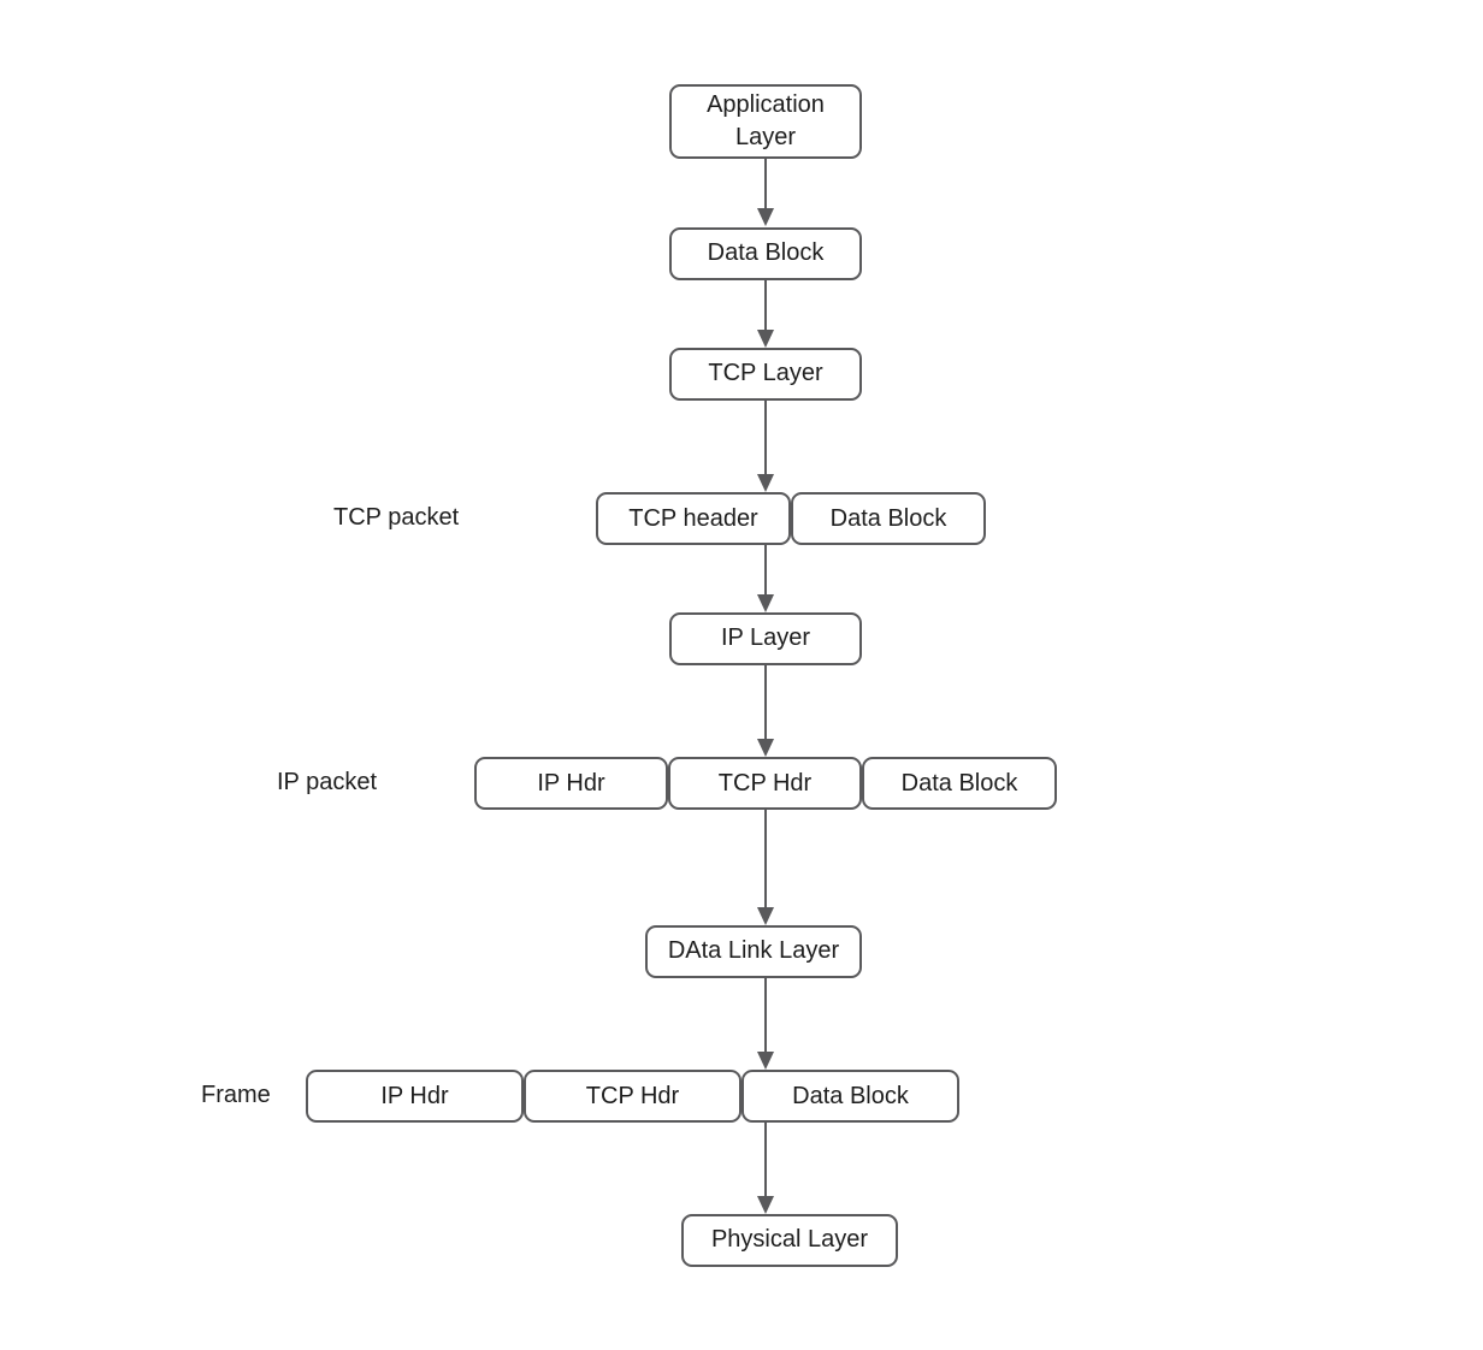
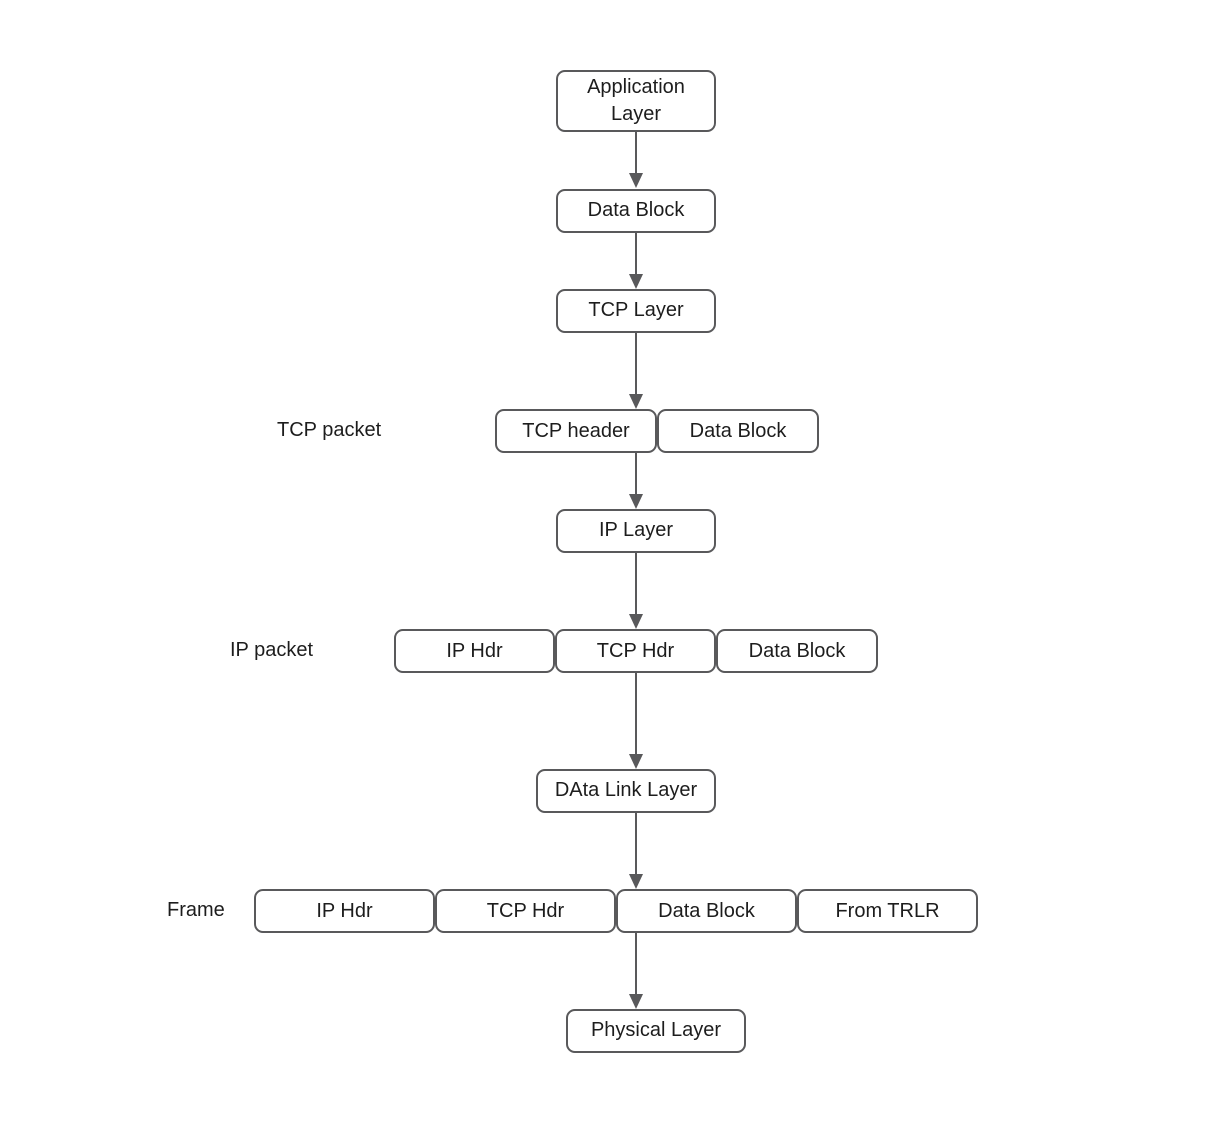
  Application
  Layer
  Data Block
  TCP Layer
  TCP packet
  TCP header
  Data Block
  IP Layer
  IP packet
  IP Hdr
  TCP Hdr
  Data Block
  DAta Link Layer
  Frame
  IP Hdr
  TCP Hdr
  Data Block
+ From TRLR
  Physical Layer
